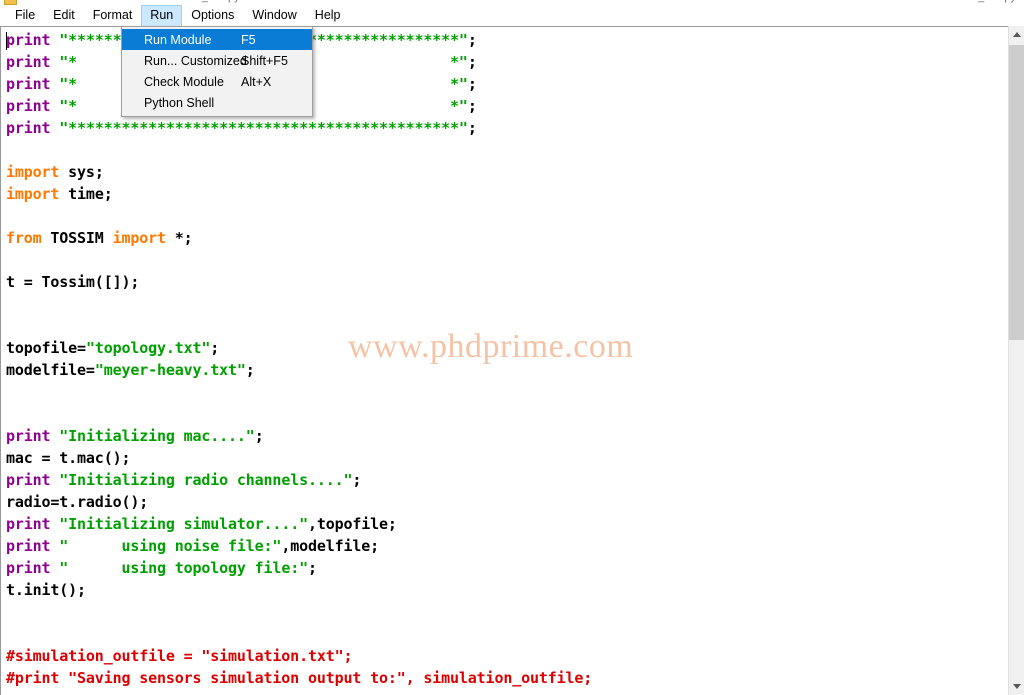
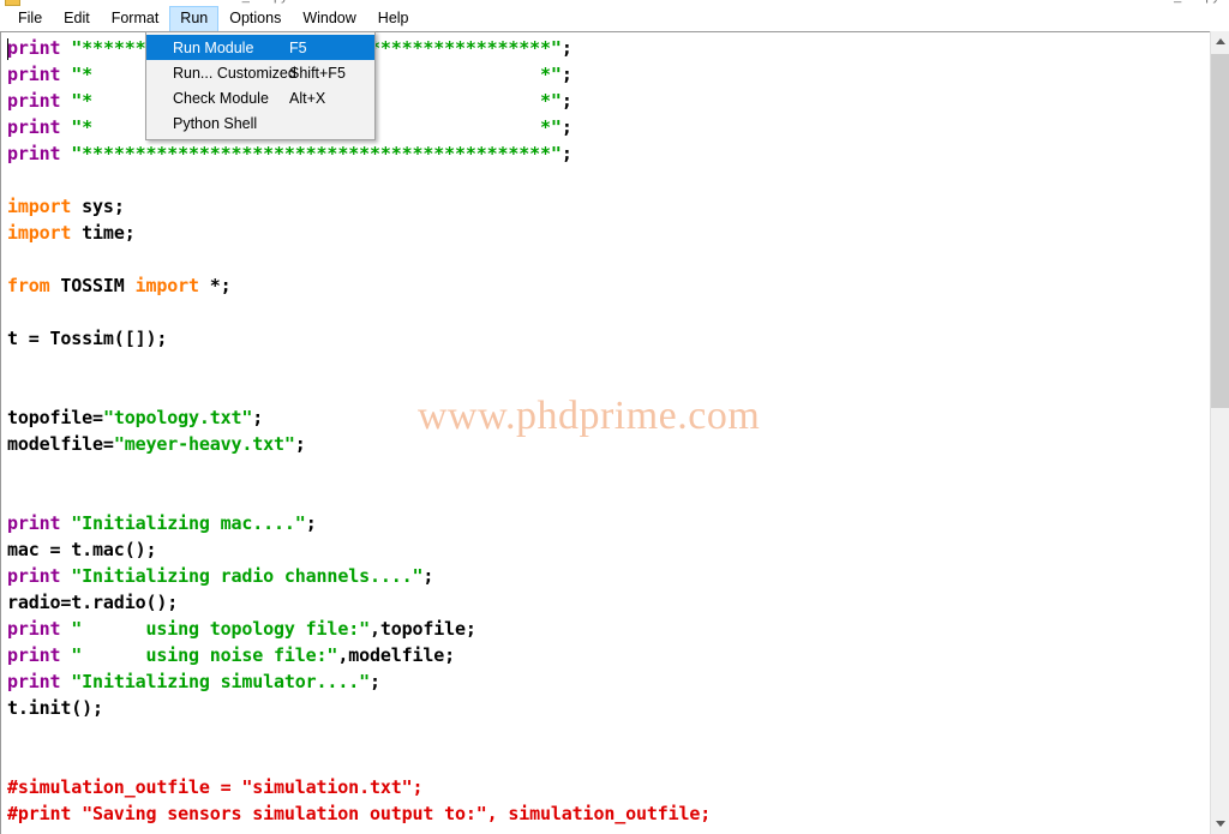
  File
  Edit
  Format
  Run
  Options
  Window
  Help
  print "* *";
  print "* *";
  print "********************************************";
  import sys;
  import time;
  from TOSSIM import *;
  t = Tossim([]);
  topofile="topology.txt";
  modelfile="meyer-heavy.txt";
  print "Initializing mac....";
  mac = t.mac();
  print "Initializing radio channels....";
  radio=t.radio();
- print "Initializing simulator....",topofile;
+ print " using topology file:",topofile;
  print " using noise file:",modelfile;
- print " using topology file:";
+ print "Initializing simulator....";
  t.init();
  #simulation_outfile = "simulation.txt";
  #print "Saving sensors simulation output to:", simulation_outfile;
  www.phdprime.com
  Run Module
  F5
  Run... Customized
  Shift+F5
  Check Module
  Alt+X
  Python Shell
